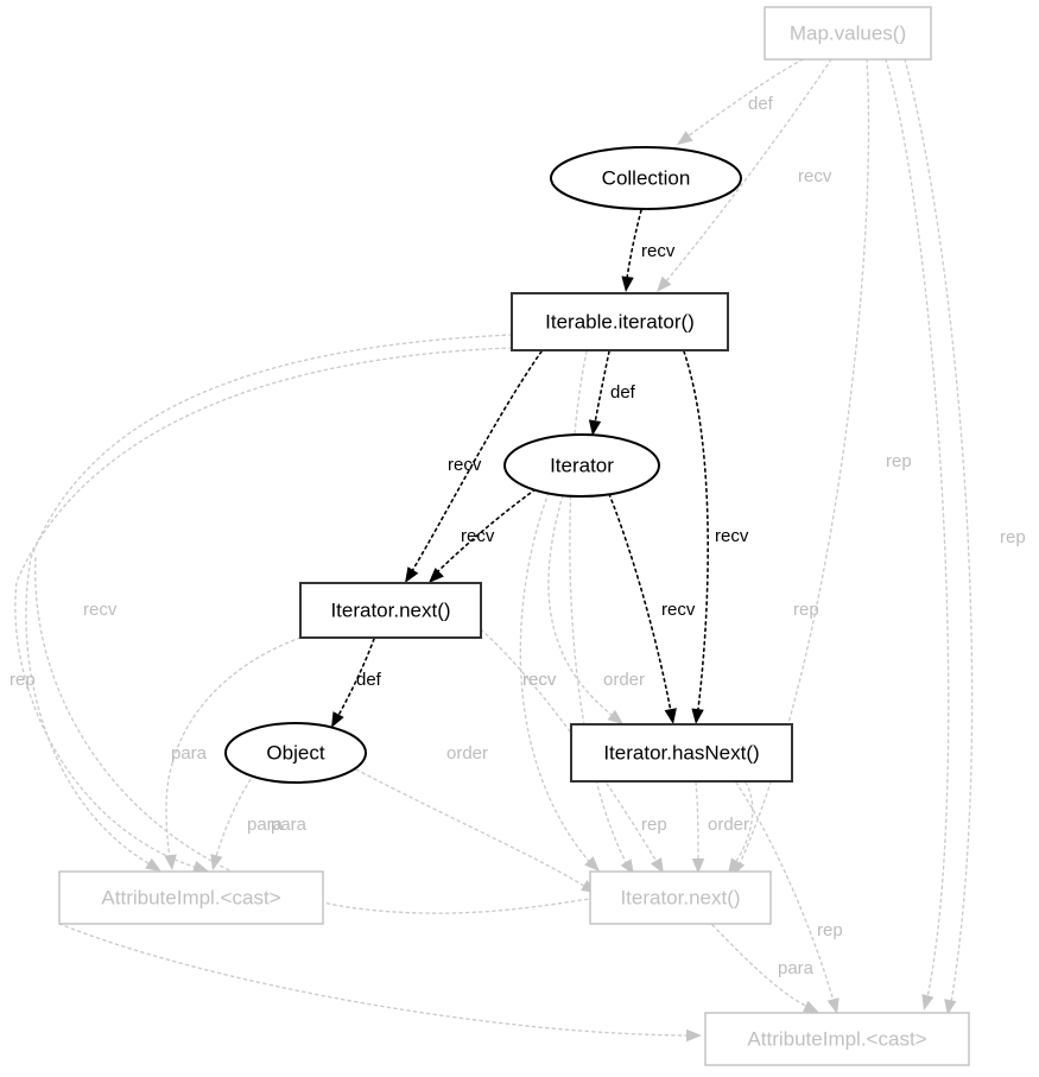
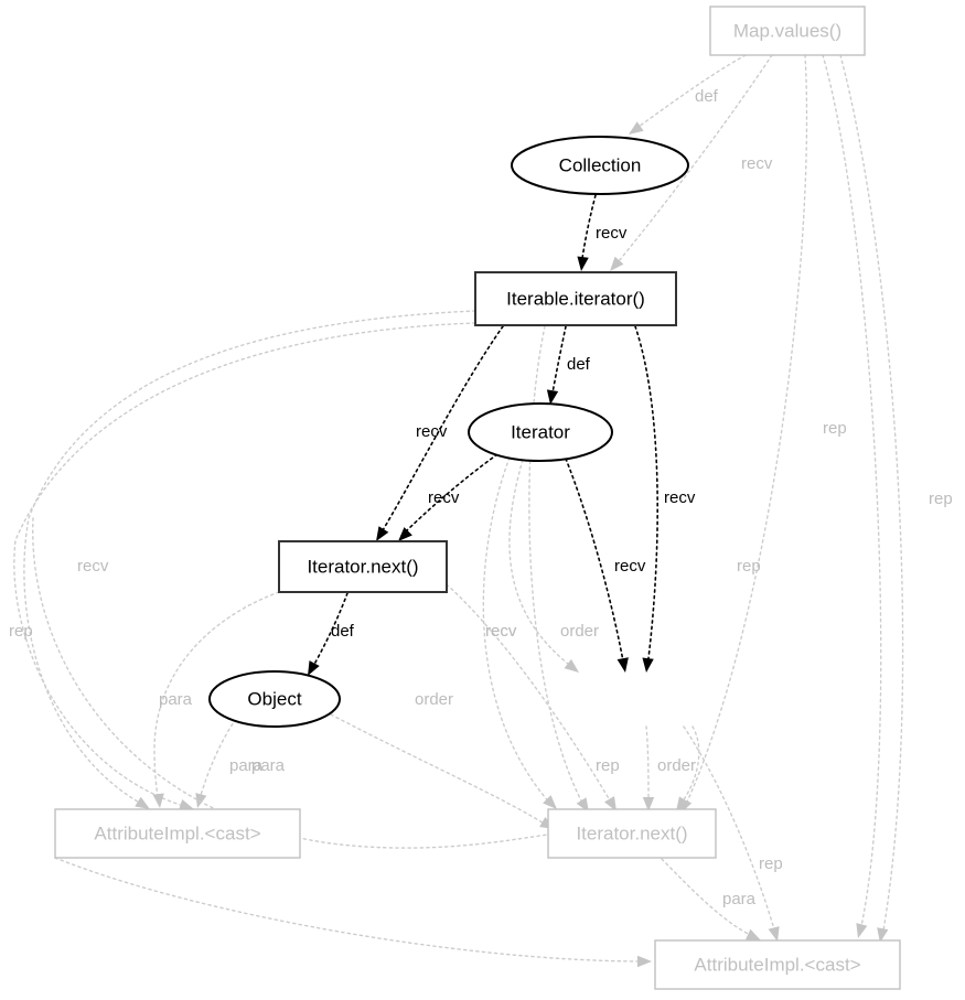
  Map.values()
  Collection
  Iterable.iterator()
  Iterator
  Iterator.next()
- Iterator.hasNext()
  Object
  AttributeImpl.<cast>
  Iterator.next()
  AttributeImpl.<cast>
  def
  recv
  rep
  rep
  recv
  def
  recv
  recv
  recv
  recv
  def
  order
  order
  recv
  recv
  rep
  para
  para
  rep
  order
  rep
  para
  para
  rep
